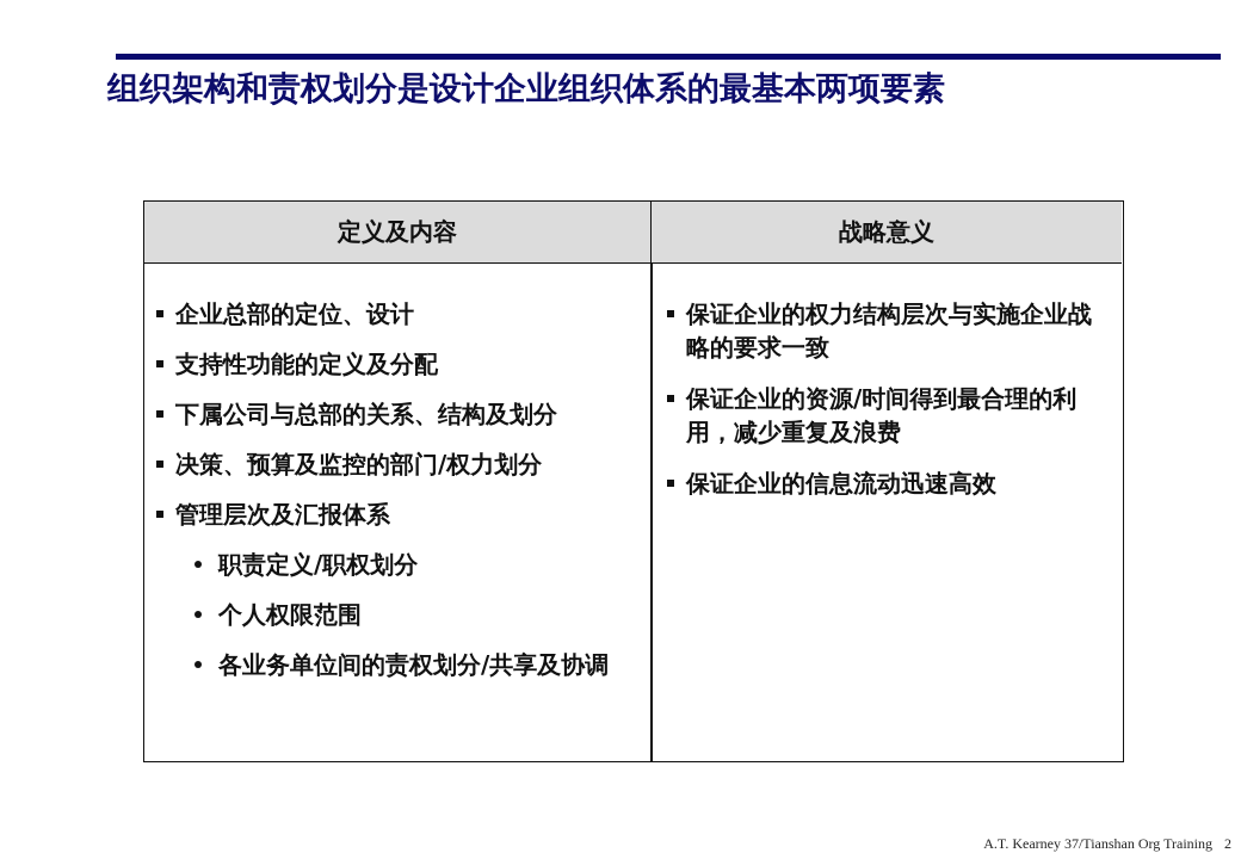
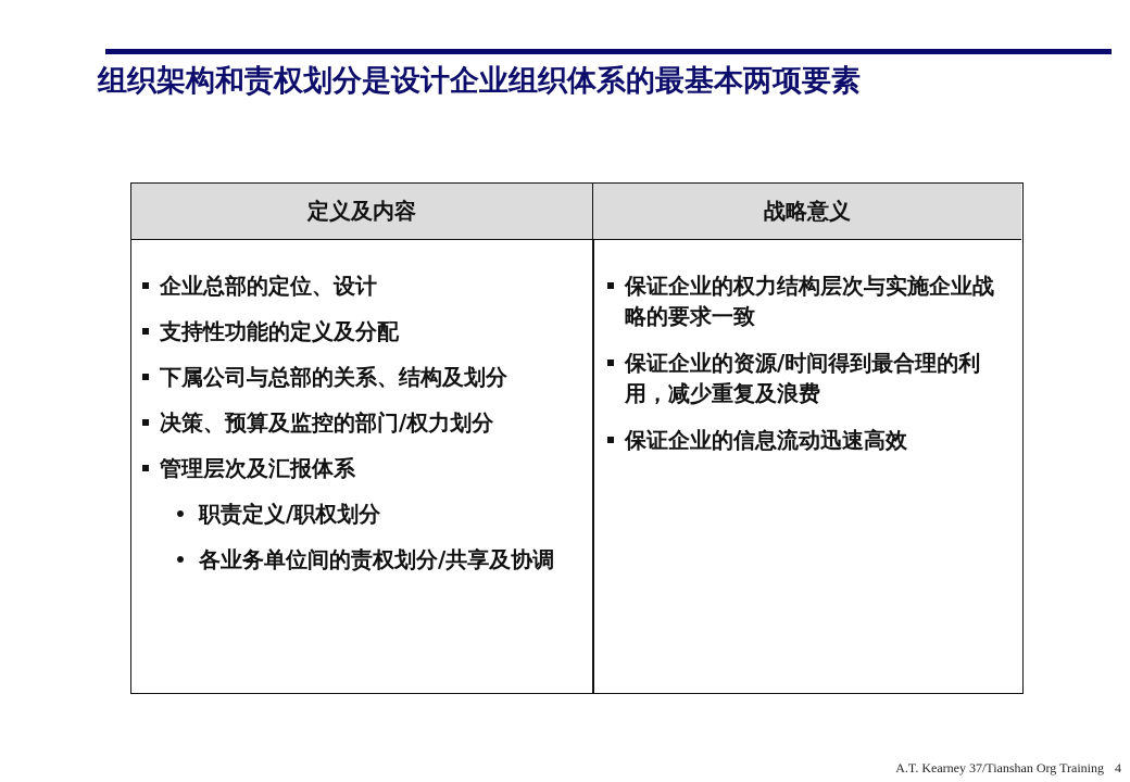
  组织架构和责权划分是设计企业组织体系的最基本两项要素
  定义及内容
  战略意义
  企业总部的定位、设计
  支持性功能的定义及分配
  下属公司与总部的关系、结构及划分
  决策、预算及监控的部门/权力划分
  管理层次及汇报体系
  职责定义/职权划分
- 个人权限范围
  各业务单位间的责权划分/共享及协调
  保证企业的权力结构层次与实施企业战略的要求一致
  保证企业的资源/时间得到最合理的利用，减少重复及浪费
  保证企业的信息流动迅速高效
- A.T. Kearney 37/Tianshan Org Training 2
+ A.T. Kearney 37/Tianshan Org Training 4
